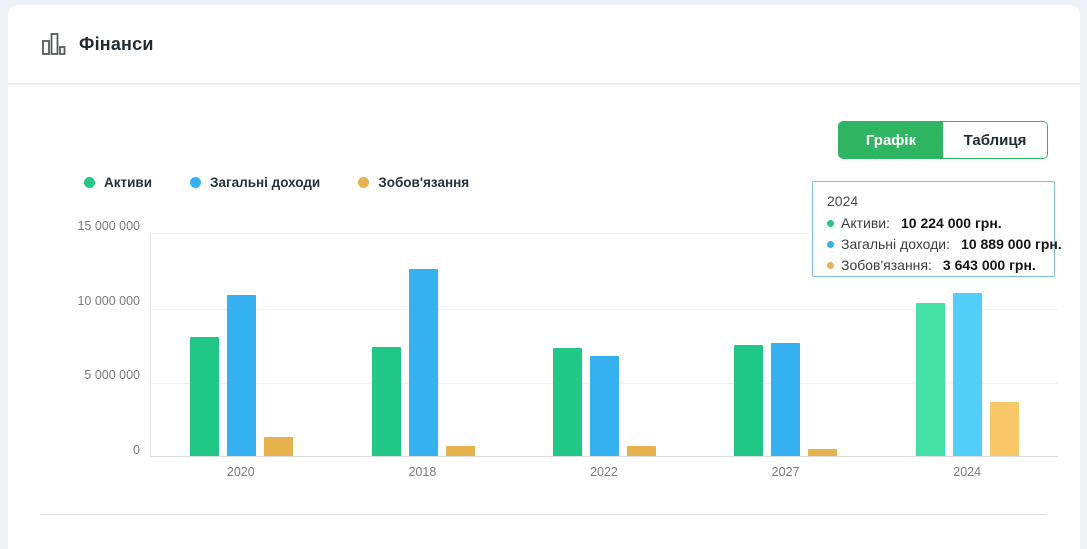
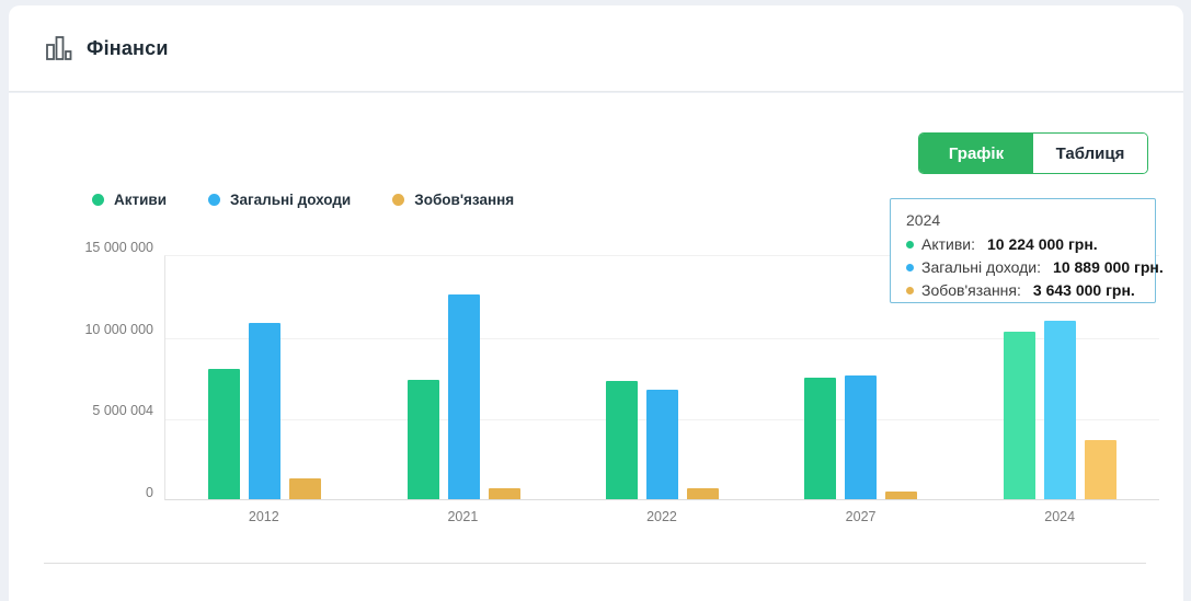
  Фінанси
  Графік
  Таблиця
  Активи
  Загальні доходи
  Зобов'язання
  0
- 5 000 000
+ 5 000 004
  10 000 000
  15 000 000
- 2020
+ 2012
- 2018
+ 2021
  2022
  2027
  2024
  2024
  Активи:
  10 224 000 грн.
  Загальні доходи:
  10 889 000 грн.
  Зобов'язання:
  3 643 000 грн.
